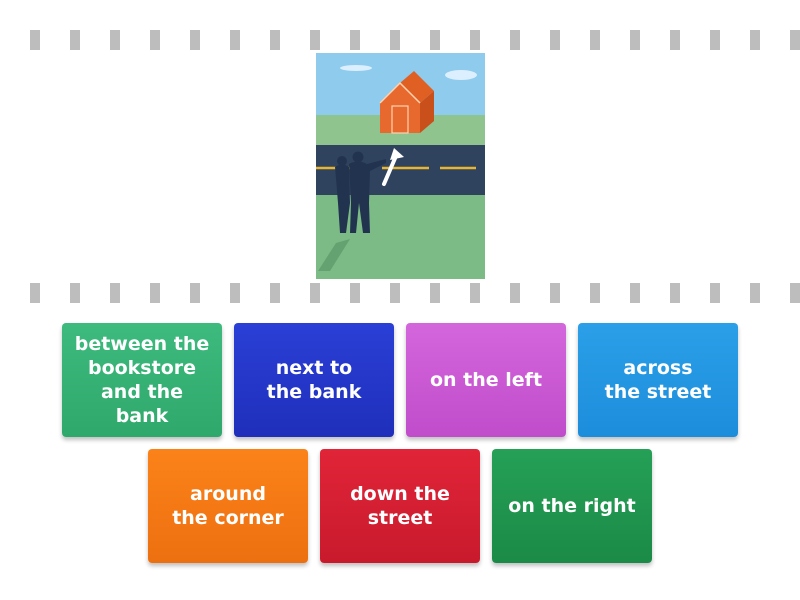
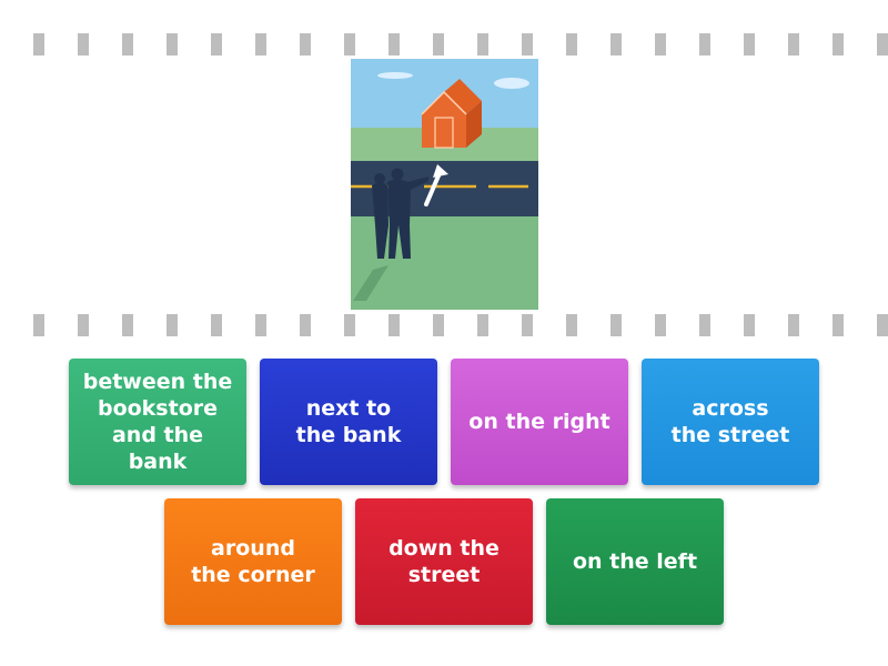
  between the
  bookstore
  and the
  bank
  next to
  the bank
- on the left
+ on the right
  across
  the street
  around
  the corner
  down the
  street
- on the right
+ on the left
